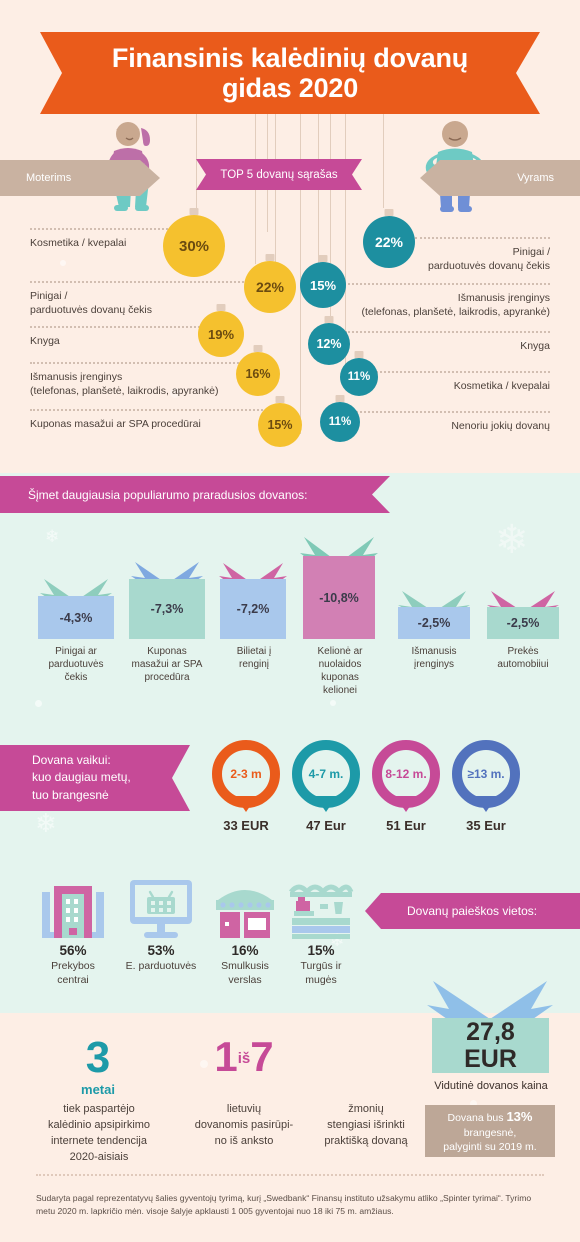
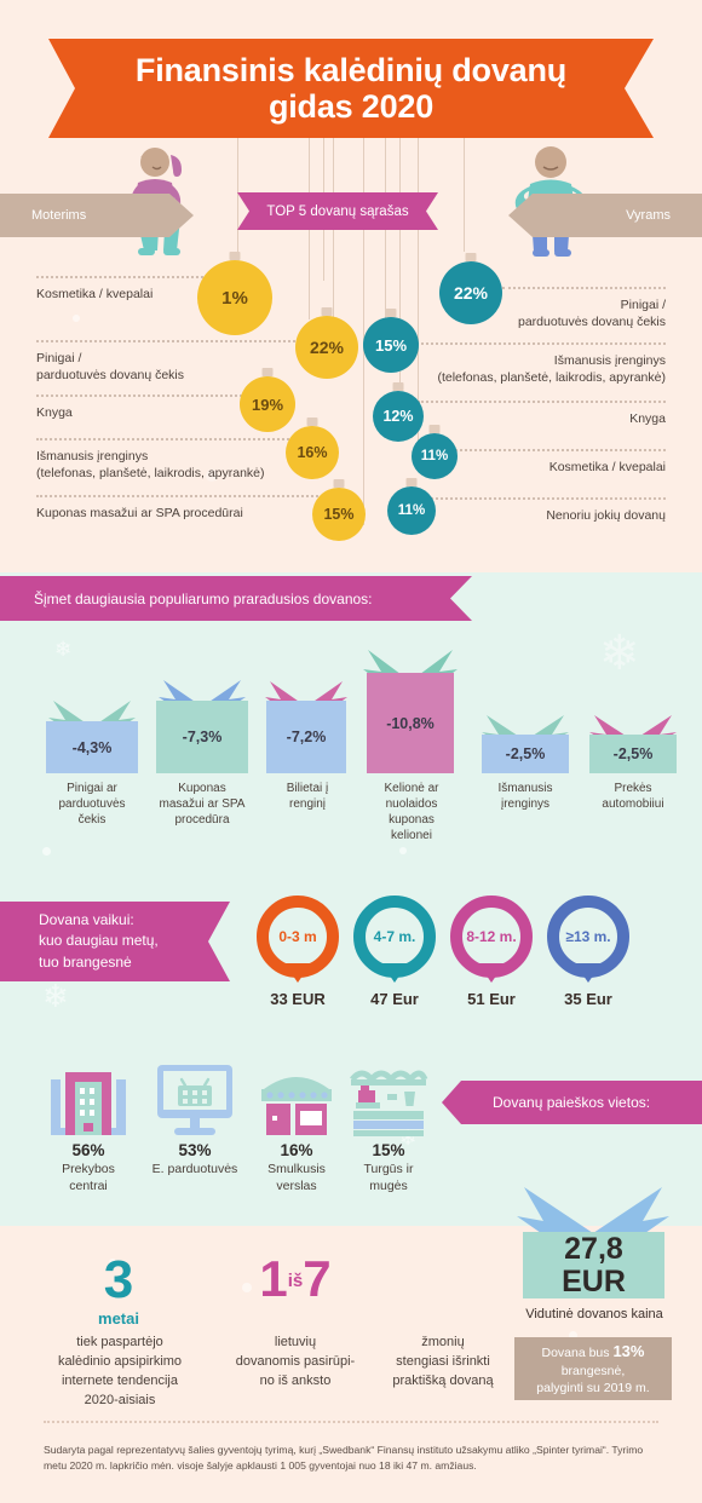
  ❄
  ❄
  Finansinis kalėdinių dovanų
  gidas 2020
  Moterims
  Vyrams
  TOP 5 dovanų sąrašas
  Kosmetika / kvepalai
  Pinigai /
  parduotuvės dovanų čekis
  Knyga
  Išmanusis įrenginys
  (telefonas, planšetė, laikrodis, apyrankė)
  Kuponas masažui ar SPA procedūrai
- 30%
+ 1%
  22%
  19%
  16%
  15%
  Pinigai /
  parduotuvės dovanų čekis
  Išmanusis įrenginys
  (telefonas, planšetė, laikrodis, apyrankė)
  Knyga
  Kosmetika / kvepalai
  Nenoriu jokių dovanų
  22%
  15%
  12%
  11%
  11%
  Šįmet daugiausia populiarumo praradusios dovanos:
  -4,3%
  Pinigai ar
  parduotuvės
  čekis
  -7,3%
  Kuponas
  masažui ar SPA
  procedūra
  -7,2%
  Bilietai į
  renginį
  -10,8%
  Kelionė ar
  nuolaidos
  kuponas
  kelionei
  -2,5%
  Išmanusis
  įrenginys
  -2,5%
  Prekės
  automobiiui
  Dovana vaikui:
  kuo daugiau metų,
  tuo brangesnė
- 2-3 m
+ 0-3 m
  33 EUR
  4-7 m.
  47 Eur
  8-12 m.
  51 Eur
  ≥13 m.
  35 Eur
  Dovanų paieškos vietos:
  56%
  Prekybos
  centrai
  53%
  E. parduotuvės
  16%
  Smulkusis
  verslas
  15%
  Turgūs ir
  mugės
  27,8
  EUR
  Vidutinė dovanos kaina
  Dovana bus 13%
  brangesnė,
  palyginti su 2019 m.
  3
  metai
  tiek paspartėjo
  kalėdinio apsipirkimo
  internete tendencija
  2020-aisiais
  1iš7
  lietuvių
  dovanomis pasirūpi-
  no iš anksto
  žmonių
  stengiasi išrinkti
  praktišką dovaną
- Sudaryta pagal reprezentatyvų šalies gyventojų tyrimą, kurį „Swedbank“ Finansų instituto užsakymu atliko „Spinter tyrimai“. Tyrimo metu 2020 m. lapkričio mėn. visoje šalyje apklausti 1 005 gyventojai nuo 18 iki 75 m. amžiaus.
+ Sudaryta pagal reprezentatyvų šalies gyventojų tyrimą, kurį „Swedbank“ Finansų instituto užsakymu atliko „Spinter tyrimai“. Tyrimo metu 2020 m. lapkričio mėn. visoje šalyje apklausti 1 005 gyventojai nuo 18 iki 47 m. amžiaus.
